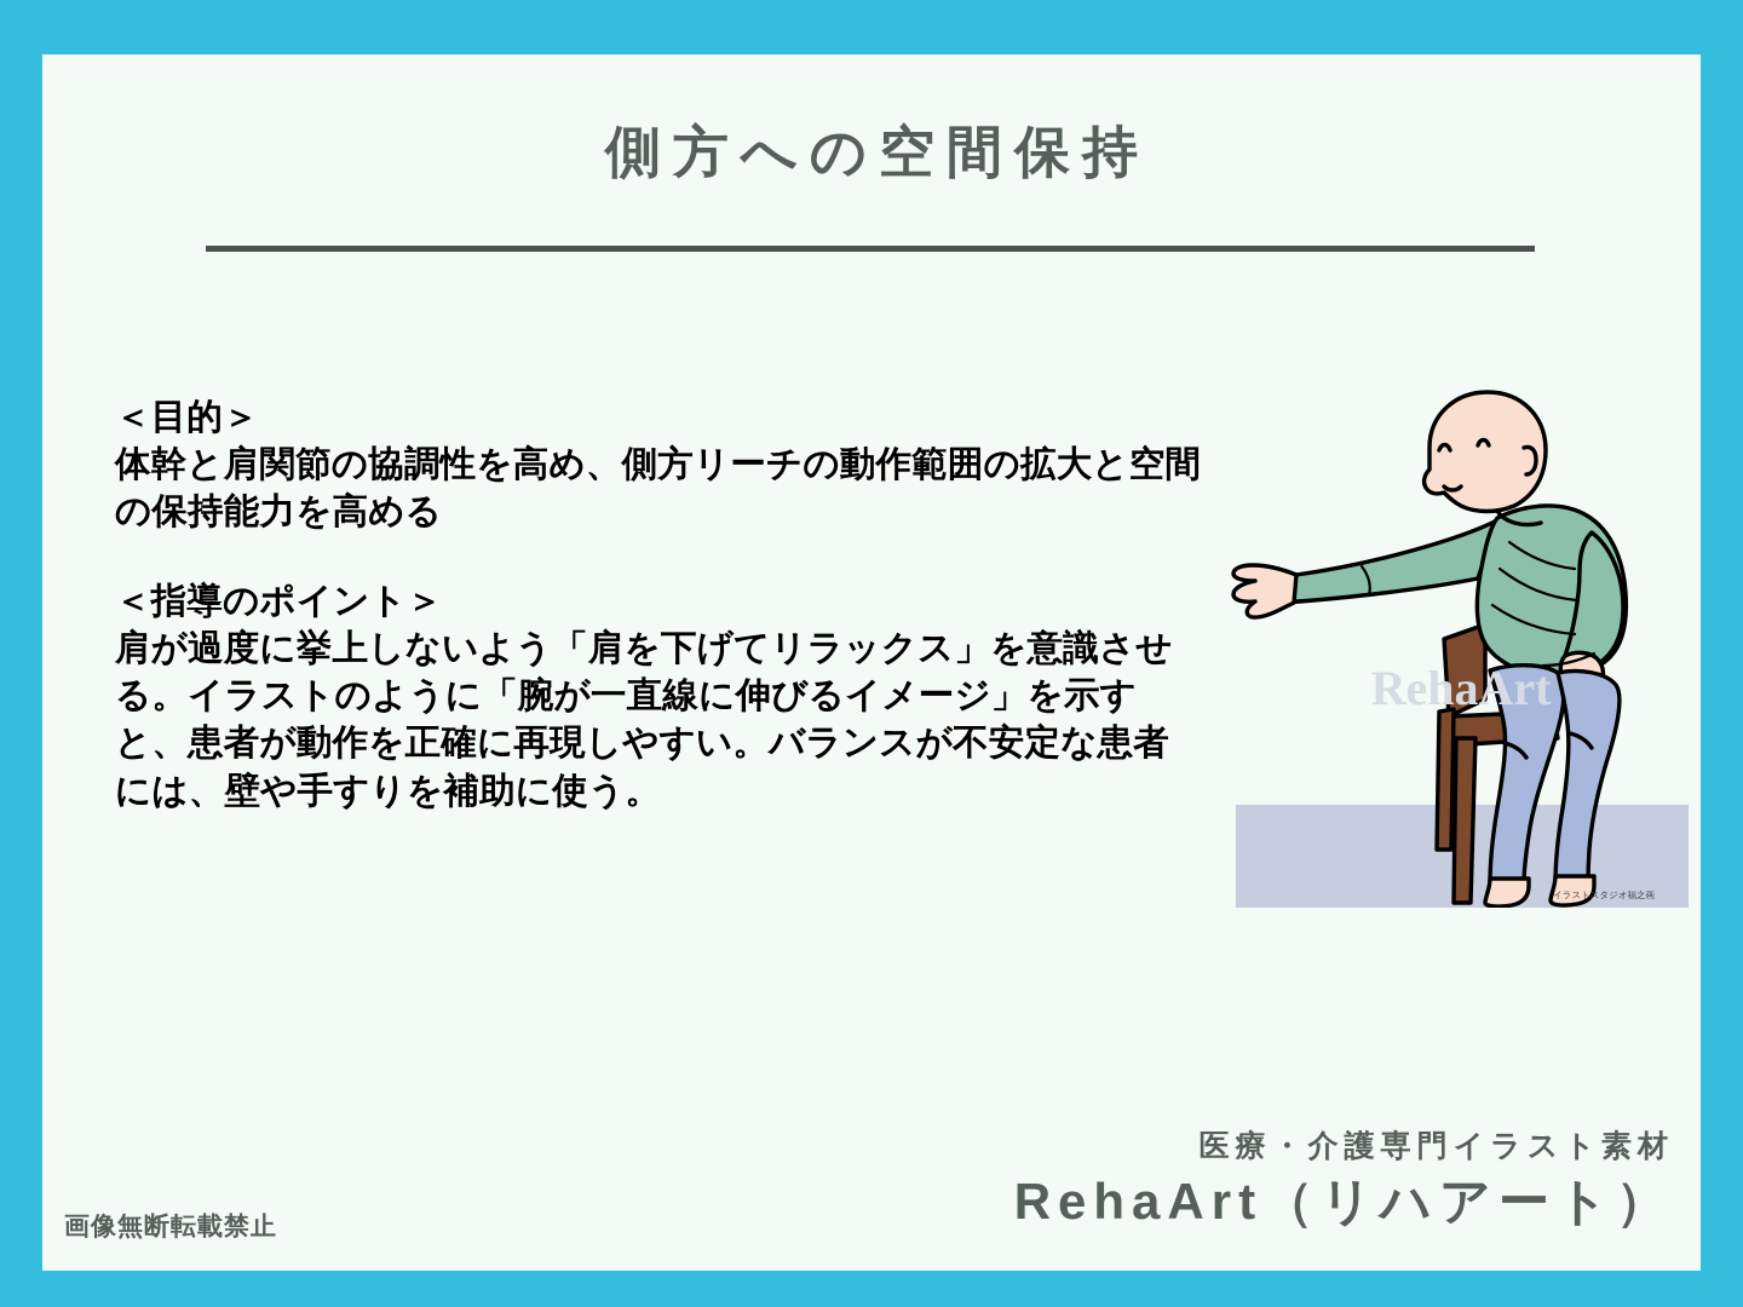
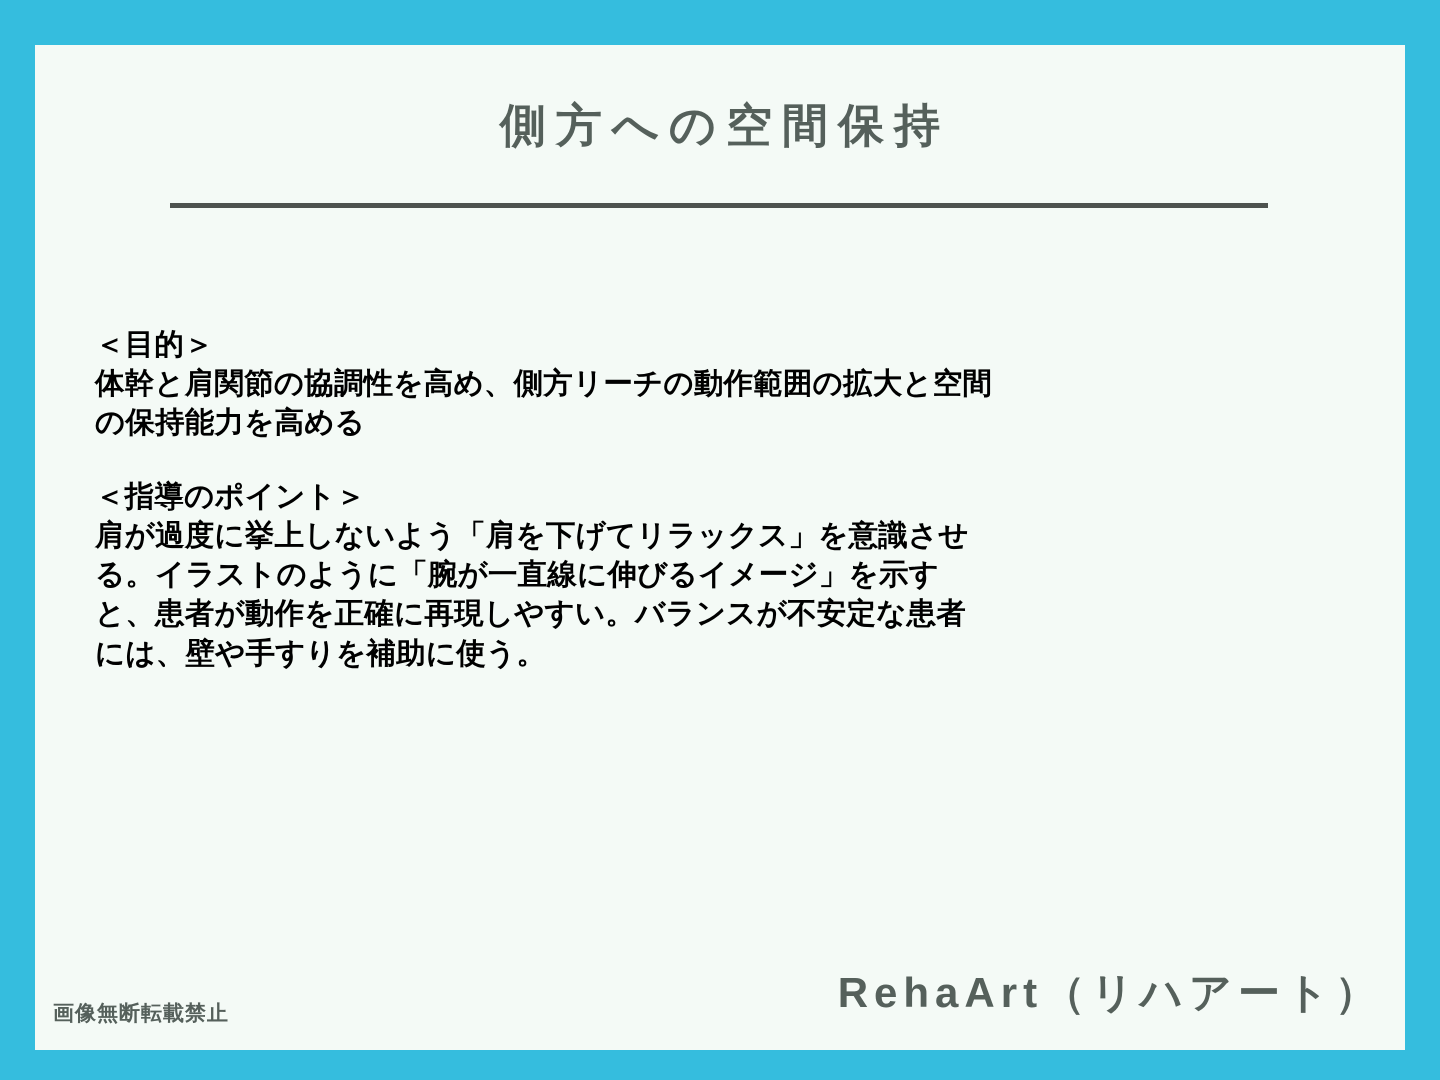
  側方への空間保持
  ＜目的＞
  体幹と肩関節の協調性を高め、側方リーチの動作範囲の拡大と空間の保持能力を高める
  ＜指導のポイント＞
  肩が過度に挙上しないよう「肩を下げてリラックス」を意識させる。イラストのように「腕が一直線に伸びるイメージ」を示すと、患者が動作を正確に再現しやすい。バランスが不安定な患者には、壁や手すりを補助に使う。
- RehaArt
- イラストスタジオ福之画
- 医療・介護専門イラスト素材
  RehaArt（リハアート）
  画像無断転載禁止
